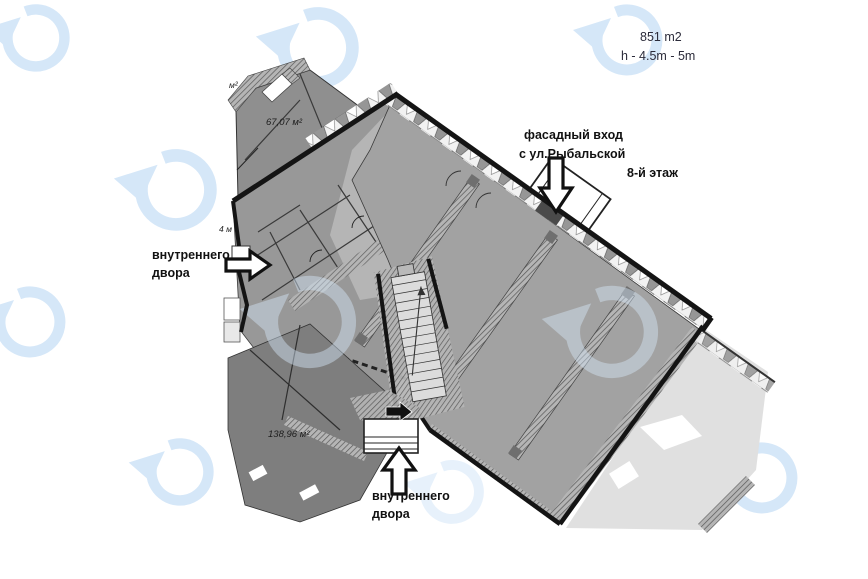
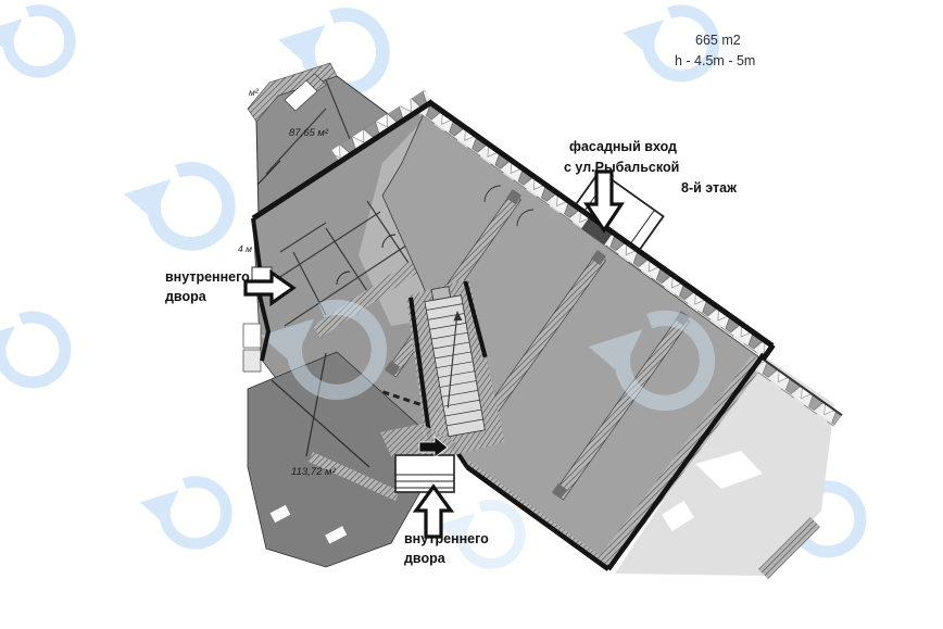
- 851 m2
+ 665 m2
  h - 4.5m - 5m
  фасадный вход
  с ул.Рыбальской
  8-й этаж
  внутреннего
  двора
  внутреннего
  двора
- 67,07 м²
+ 87,65 м²
- 138,96 м²
+ 113,72 м²
  м²
  4 м
